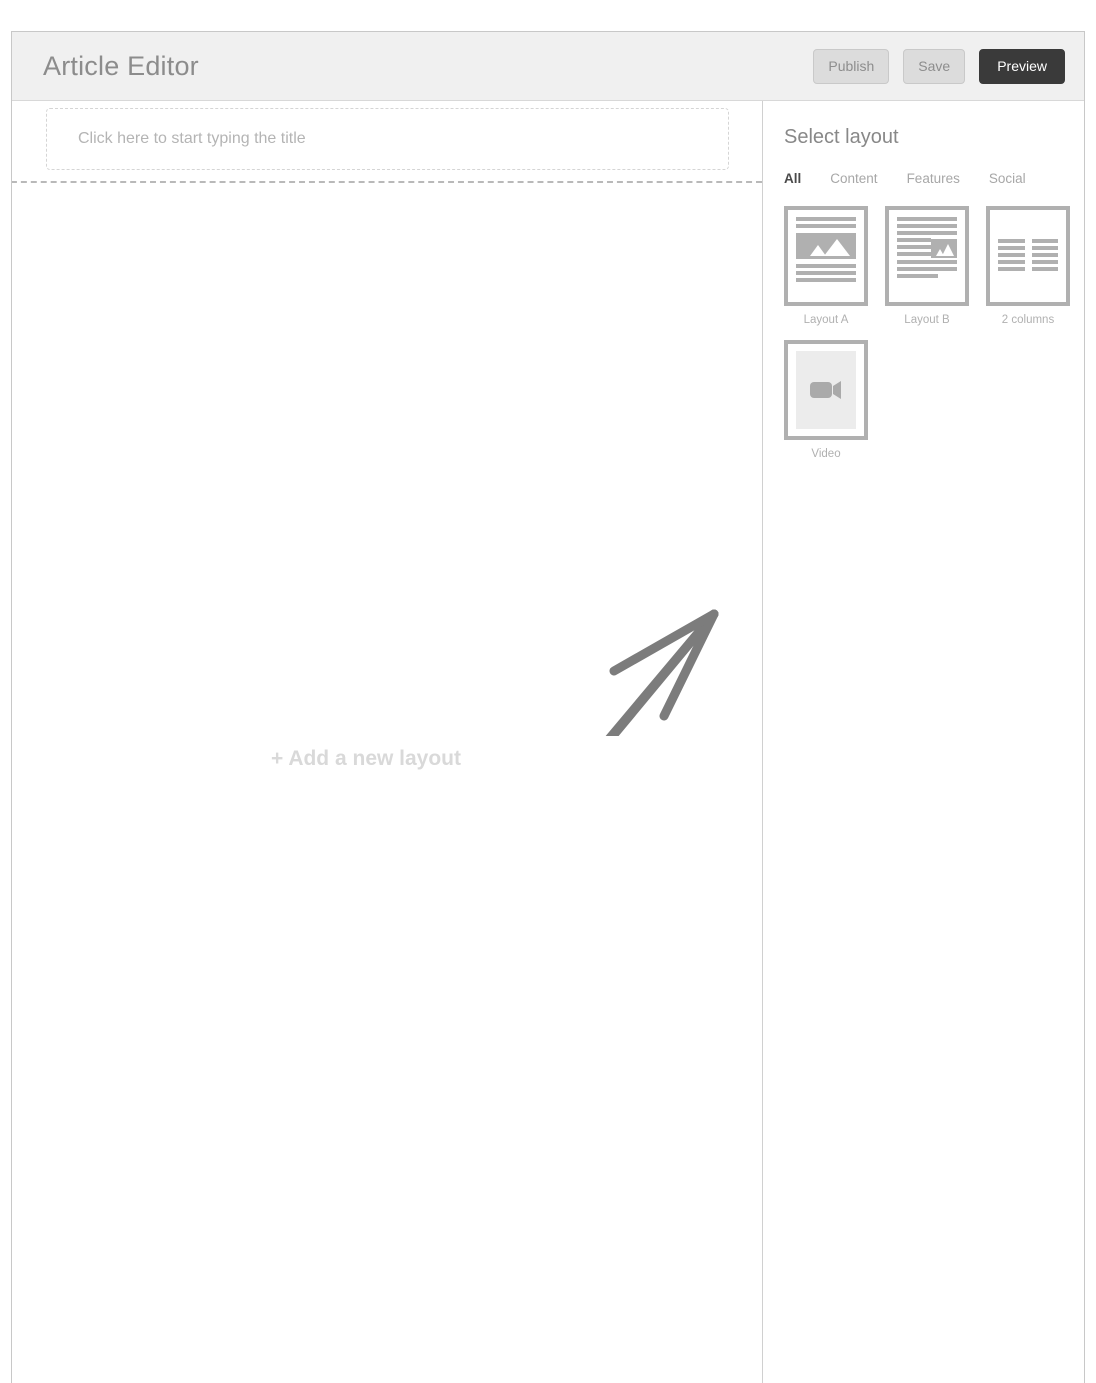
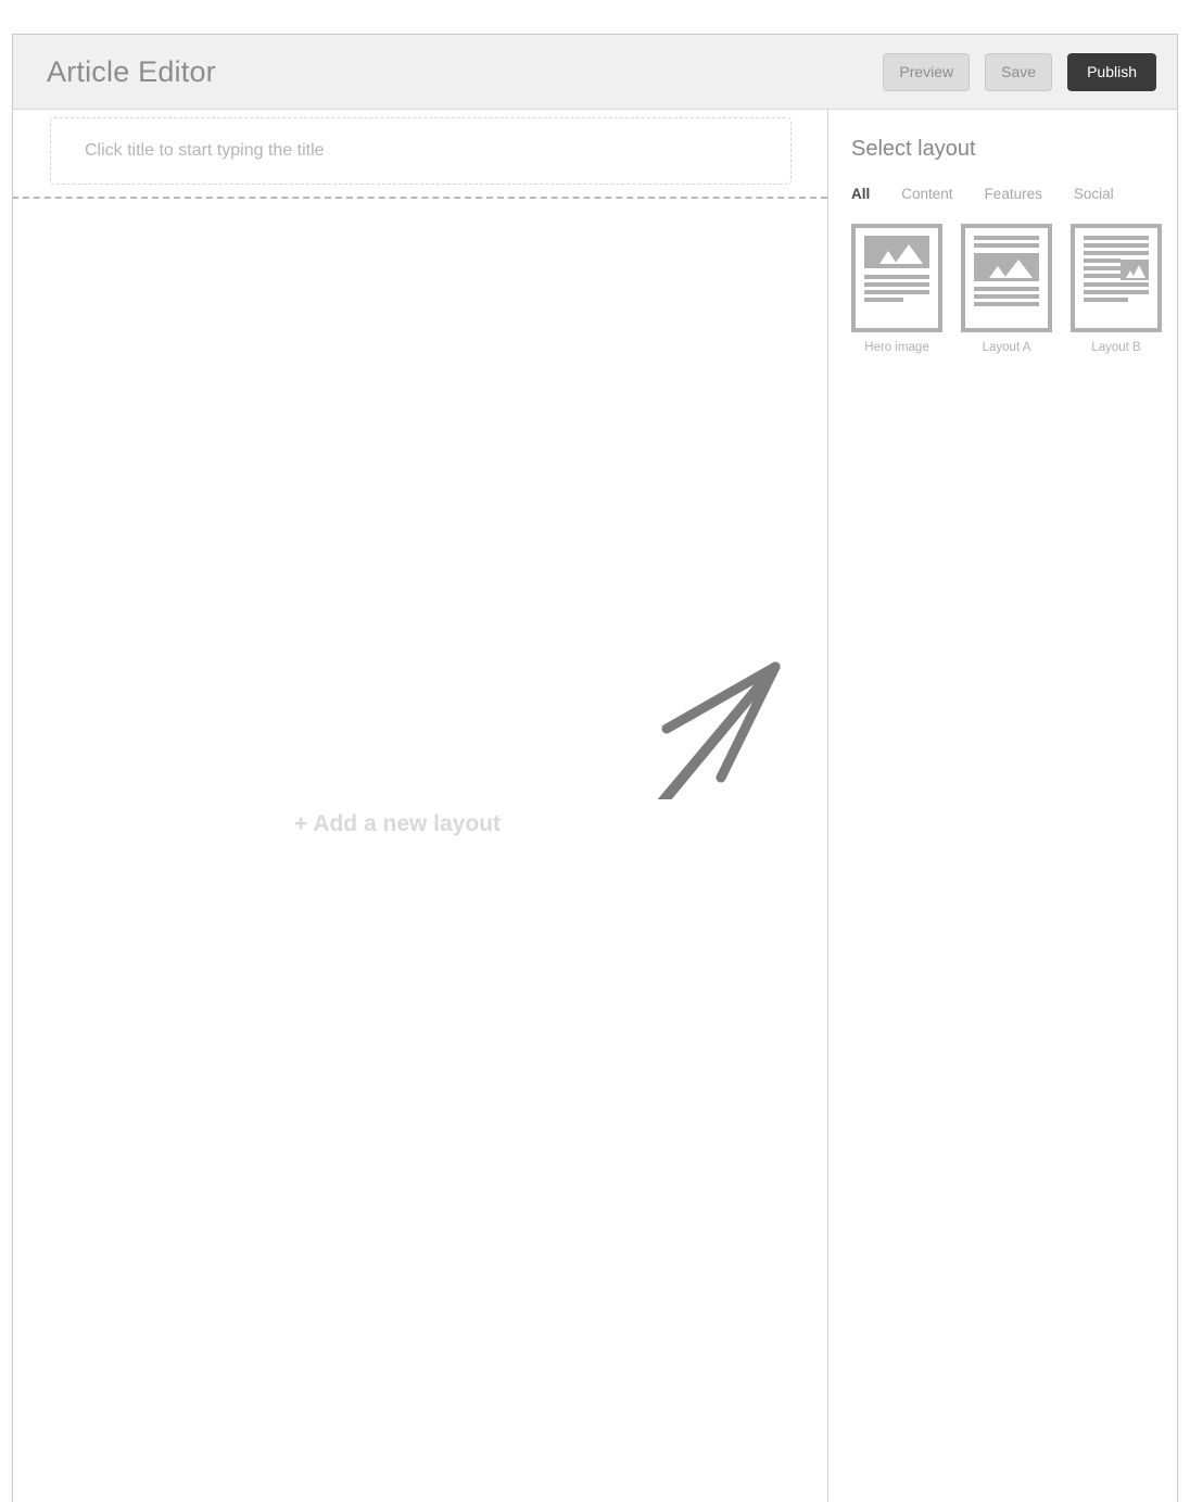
  Article Editor
- Publish
+ Preview
  Save
- Preview
+ Publish
- Click here to start typing the title
+ Click title to start typing the title
  + Add a new layout
  Select layout
  All
  Content
  Features
  Social
+ Hero image
  Layout A
  Layout B
- 2 columns
- Video
